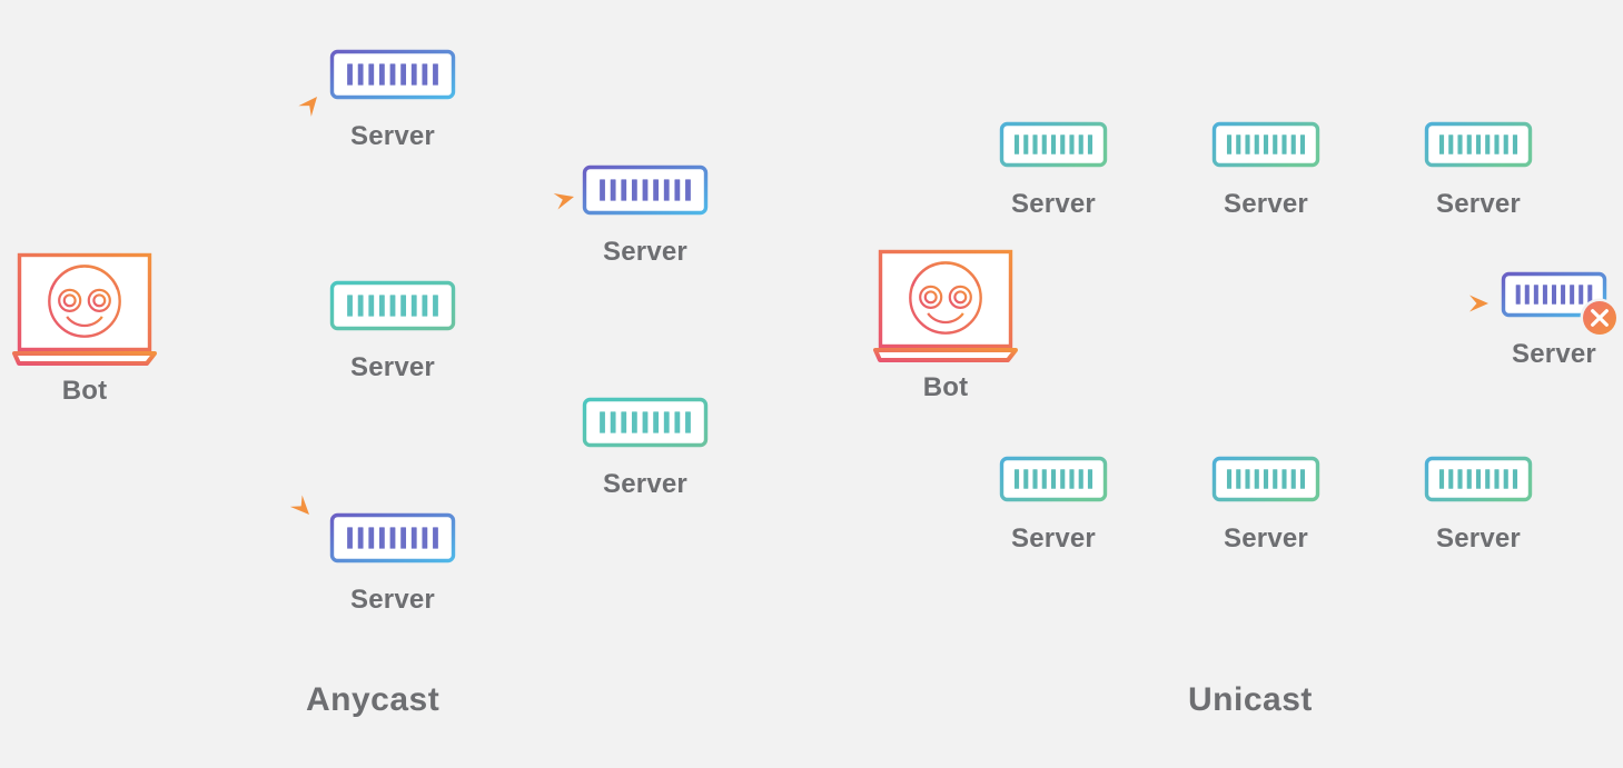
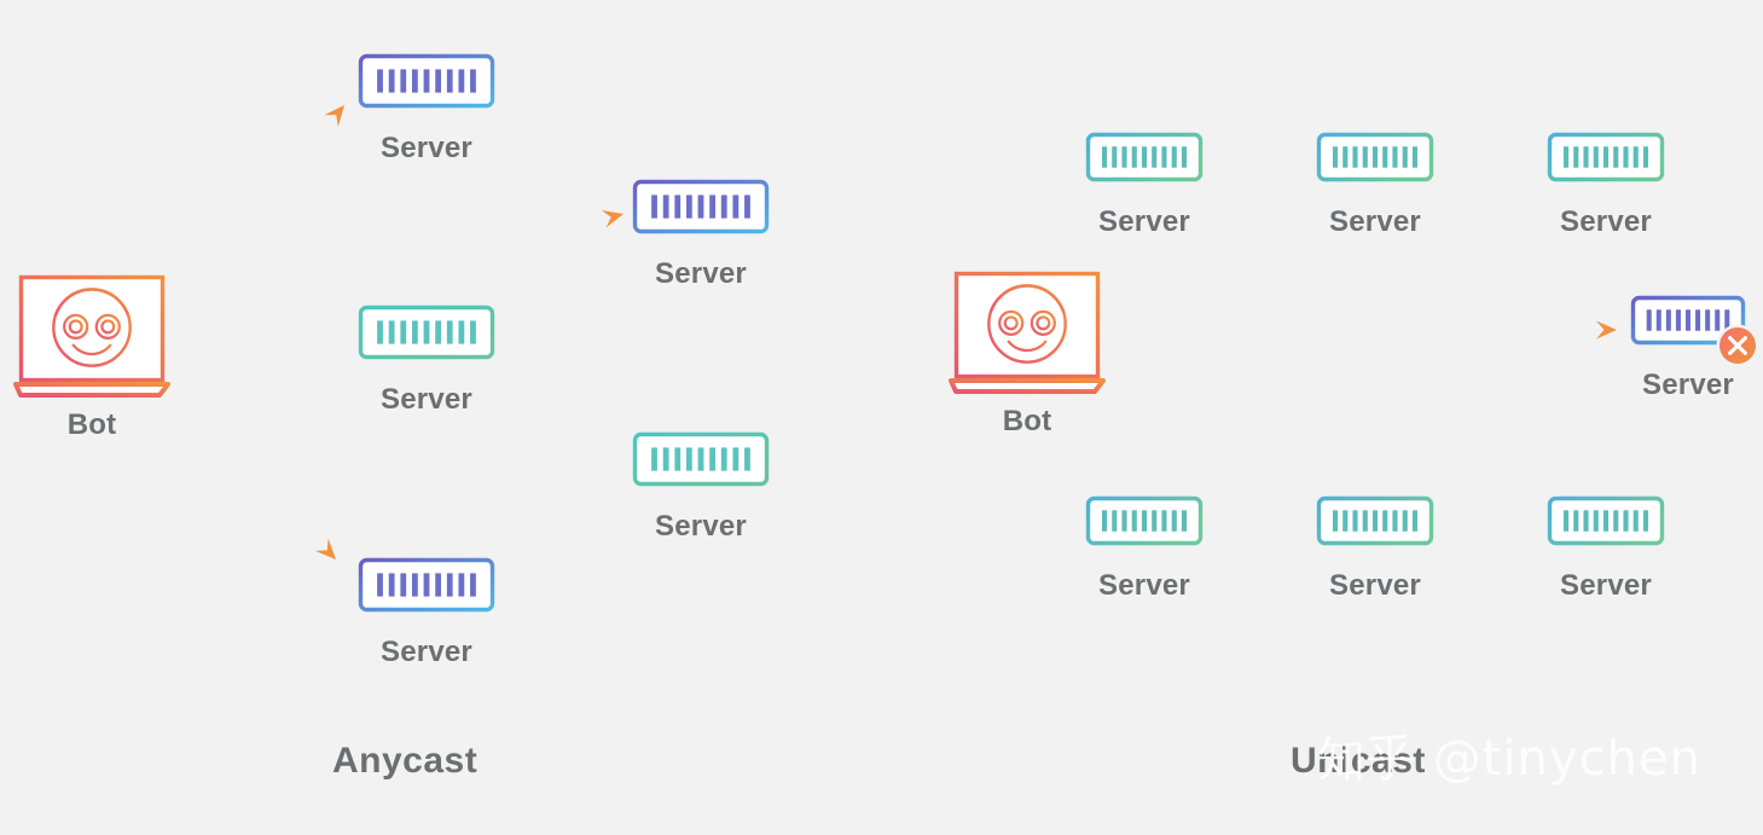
  Server
  Server
  Server
  Server
  Server
  Bot
  Server
  Server
  Server
  Server
  Server
  Server
  Server
  Bot
  Anycast
  Unicast
+ 知乎 @tinychen
